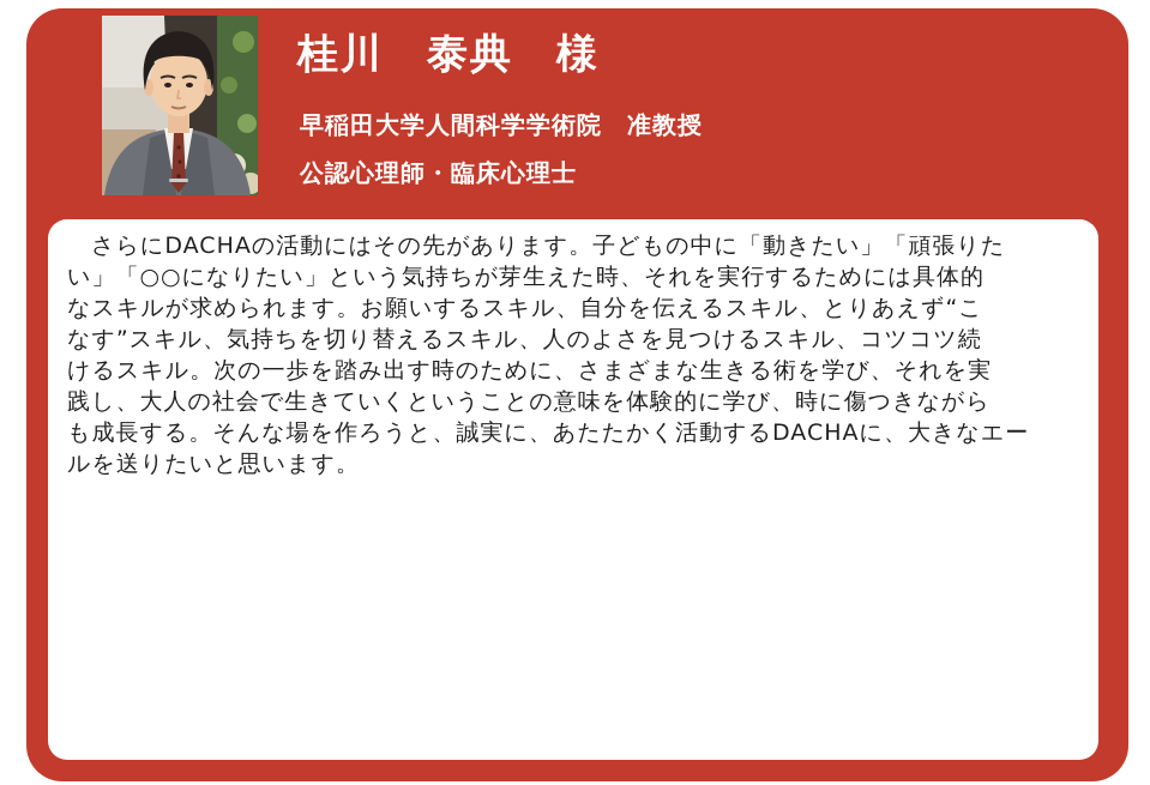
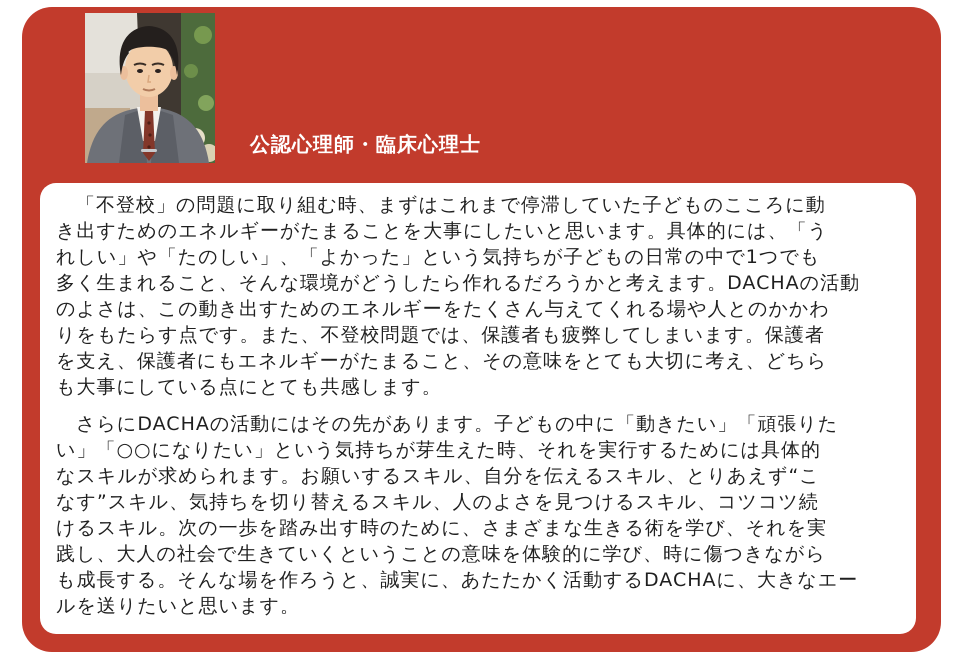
- 桂川 泰典 様
- 早稲田大学人間科学学術院 准教授
  公認心理師・臨床心理士
+ 「不登校」の問題に取り組む時、まずはこれまで停滞していた子どものこころに動
+ き出すためのエネルギーがたまることを大事にしたいと思います。具体的には、「う
+ れしい」や「たのしい」、「よかった」という気持ちが子どもの日常の中で1つでも
+ 多く生まれること、そんな環境がどうしたら作れるだろうかと考えます。DACHAの活動
+ のよさは、この動き出すためのエネルギーをたくさん与えてくれる場や人とのかかわ
+ りをもたらす点です。また、不登校問題では、保護者も疲弊してしまいます。保護者
+ を支え、保護者にもエネルギーがたまること、その意味をとても大切に考え、どちら
+ も大事にしている点にとても共感します。
  さらにDACHAの活動にはその先があります。子どもの中に「動きたい」「頑張りた
  い」「○○になりたい」という気持ちが芽生えた時、それを実行するためには具体的
  なスキルが求められます。お願いするスキル、自分を伝えるスキル、とりあえず“こ
  なす”スキル、気持ちを切り替えるスキル、人のよさを見つけるスキル、コツコツ続
  けるスキル。次の一歩を踏み出す時のために、さまざまな生きる術を学び、それを実
  践し、大人の社会で生きていくということの意味を体験的に学び、時に傷つきながら
  も成長する。そんな場を作ろうと、誠実に、あたたかく活動するDACHAに、大きなエー
  ルを送りたいと思います。
